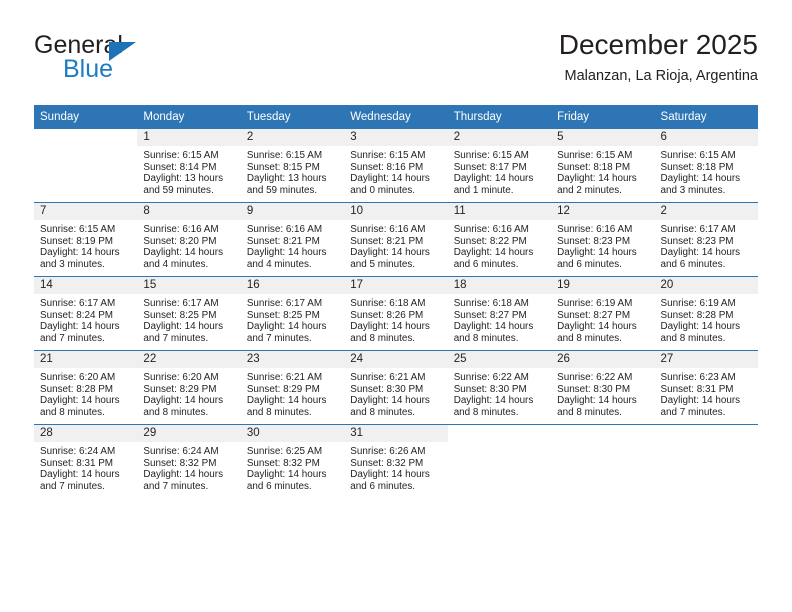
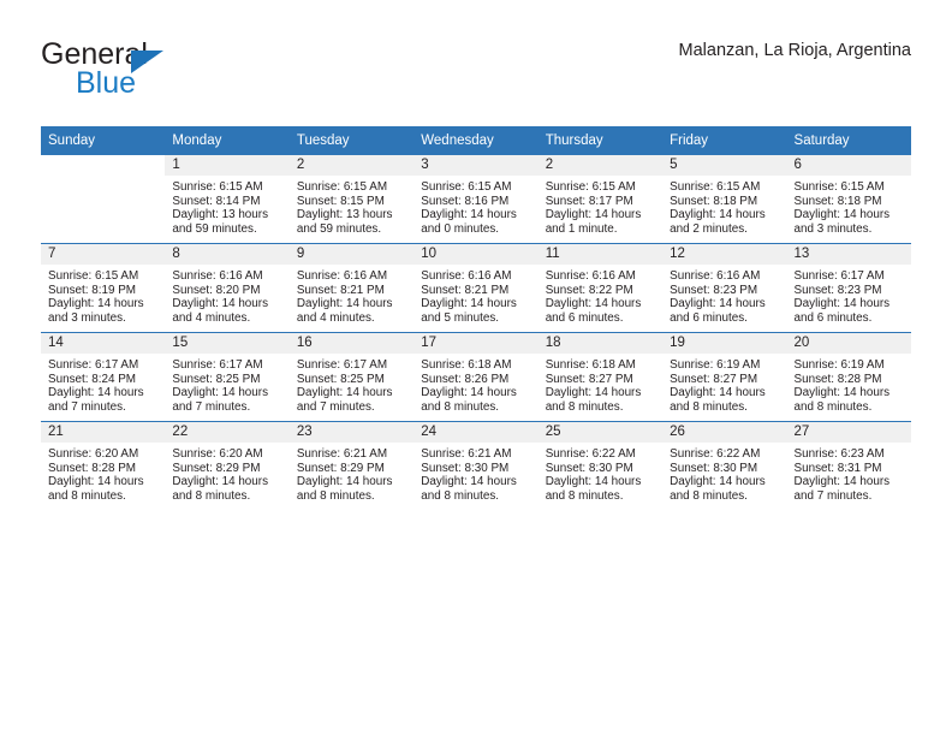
  General
  Blue
- December 2025
  Malanzan, La Rioja, Argentina
  Sunday	Monday	Tuesday	Wednesday	Thursday	Friday	Saturday
  	1Sunrise: 6:15 AMSunset: 8:14 PMDaylight: 13 hoursand 59 minutes.	2Sunrise: 6:15 AMSunset: 8:15 PMDaylight: 13 hoursand 59 minutes.	3Sunrise: 6:15 AMSunset: 8:16 PMDaylight: 14 hoursand 0 minutes.	2Sunrise: 6:15 AMSunset: 8:17 PMDaylight: 14 hoursand 1 minute.	5Sunrise: 6:15 AMSunset: 8:18 PMDaylight: 14 hoursand 2 minutes.	6Sunrise: 6:15 AMSunset: 8:18 PMDaylight: 14 hoursand 3 minutes.
- 7Sunrise: 6:15 AMSunset: 8:19 PMDaylight: 14 hoursand 3 minutes.	8Sunrise: 6:16 AMSunset: 8:20 PMDaylight: 14 hoursand 4 minutes.	9Sunrise: 6:16 AMSunset: 8:21 PMDaylight: 14 hoursand 4 minutes.	10Sunrise: 6:16 AMSunset: 8:21 PMDaylight: 14 hoursand 5 minutes.	11Sunrise: 6:16 AMSunset: 8:22 PMDaylight: 14 hoursand 6 minutes.	12Sunrise: 6:16 AMSunset: 8:23 PMDaylight: 14 hoursand 6 minutes.	2Sunrise: 6:17 AMSunset: 8:23 PMDaylight: 14 hoursand 6 minutes.
+ 7Sunrise: 6:15 AMSunset: 8:19 PMDaylight: 14 hoursand 3 minutes.	8Sunrise: 6:16 AMSunset: 8:20 PMDaylight: 14 hoursand 4 minutes.	9Sunrise: 6:16 AMSunset: 8:21 PMDaylight: 14 hoursand 4 minutes.	10Sunrise: 6:16 AMSunset: 8:21 PMDaylight: 14 hoursand 5 minutes.	11Sunrise: 6:16 AMSunset: 8:22 PMDaylight: 14 hoursand 6 minutes.	12Sunrise: 6:16 AMSunset: 8:23 PMDaylight: 14 hoursand 6 minutes.	13Sunrise: 6:17 AMSunset: 8:23 PMDaylight: 14 hoursand 6 minutes.
  14Sunrise: 6:17 AMSunset: 8:24 PMDaylight: 14 hoursand 7 minutes.	15Sunrise: 6:17 AMSunset: 8:25 PMDaylight: 14 hoursand 7 minutes.	16Sunrise: 6:17 AMSunset: 8:25 PMDaylight: 14 hoursand 7 minutes.	17Sunrise: 6:18 AMSunset: 8:26 PMDaylight: 14 hoursand 8 minutes.	18Sunrise: 6:18 AMSunset: 8:27 PMDaylight: 14 hoursand 8 minutes.	19Sunrise: 6:19 AMSunset: 8:27 PMDaylight: 14 hoursand 8 minutes.	20Sunrise: 6:19 AMSunset: 8:28 PMDaylight: 14 hoursand 8 minutes.
  21Sunrise: 6:20 AMSunset: 8:28 PMDaylight: 14 hoursand 8 minutes.	22Sunrise: 6:20 AMSunset: 8:29 PMDaylight: 14 hoursand 8 minutes.	23Sunrise: 6:21 AMSunset: 8:29 PMDaylight: 14 hoursand 8 minutes.	24Sunrise: 6:21 AMSunset: 8:30 PMDaylight: 14 hoursand 8 minutes.	25Sunrise: 6:22 AMSunset: 8:30 PMDaylight: 14 hoursand 8 minutes.	26Sunrise: 6:22 AMSunset: 8:30 PMDaylight: 14 hoursand 8 minutes.	27Sunrise: 6:23 AMSunset: 8:31 PMDaylight: 14 hoursand 7 minutes.
- 28Sunrise: 6:24 AMSunset: 8:31 PMDaylight: 14 hoursand 7 minutes.	29Sunrise: 6:24 AMSunset: 8:32 PMDaylight: 14 hoursand 7 minutes.	30Sunrise: 6:25 AMSunset: 8:32 PMDaylight: 14 hoursand 6 minutes.	31Sunrise: 6:26 AMSunset: 8:32 PMDaylight: 14 hoursand 6 minutes.
